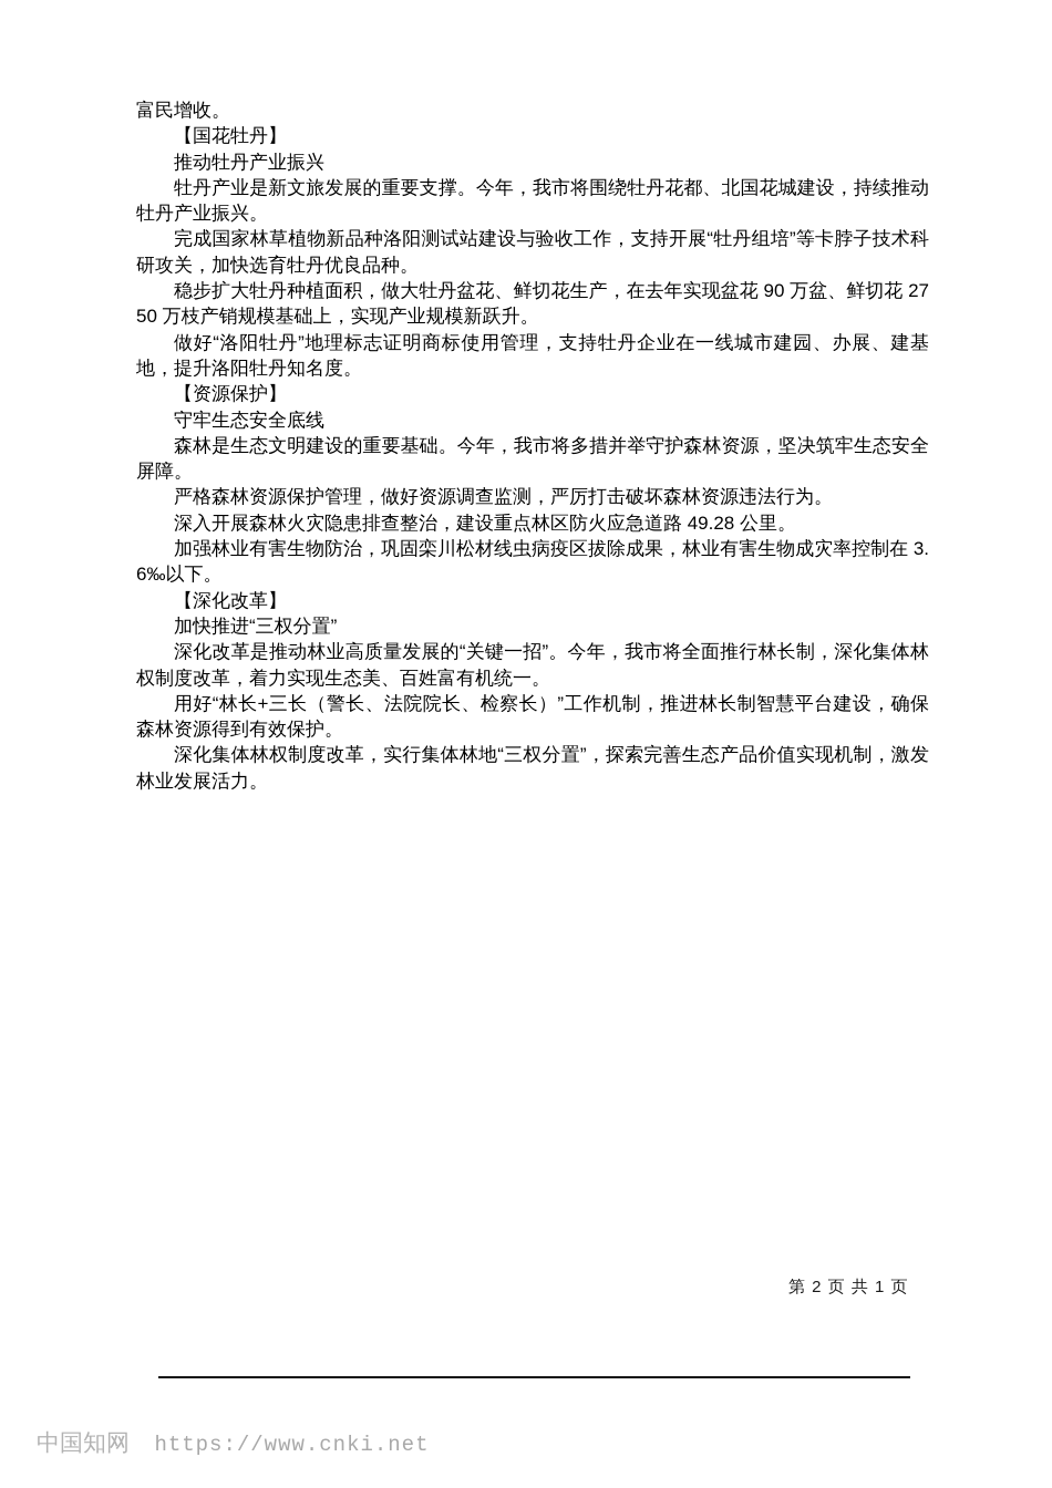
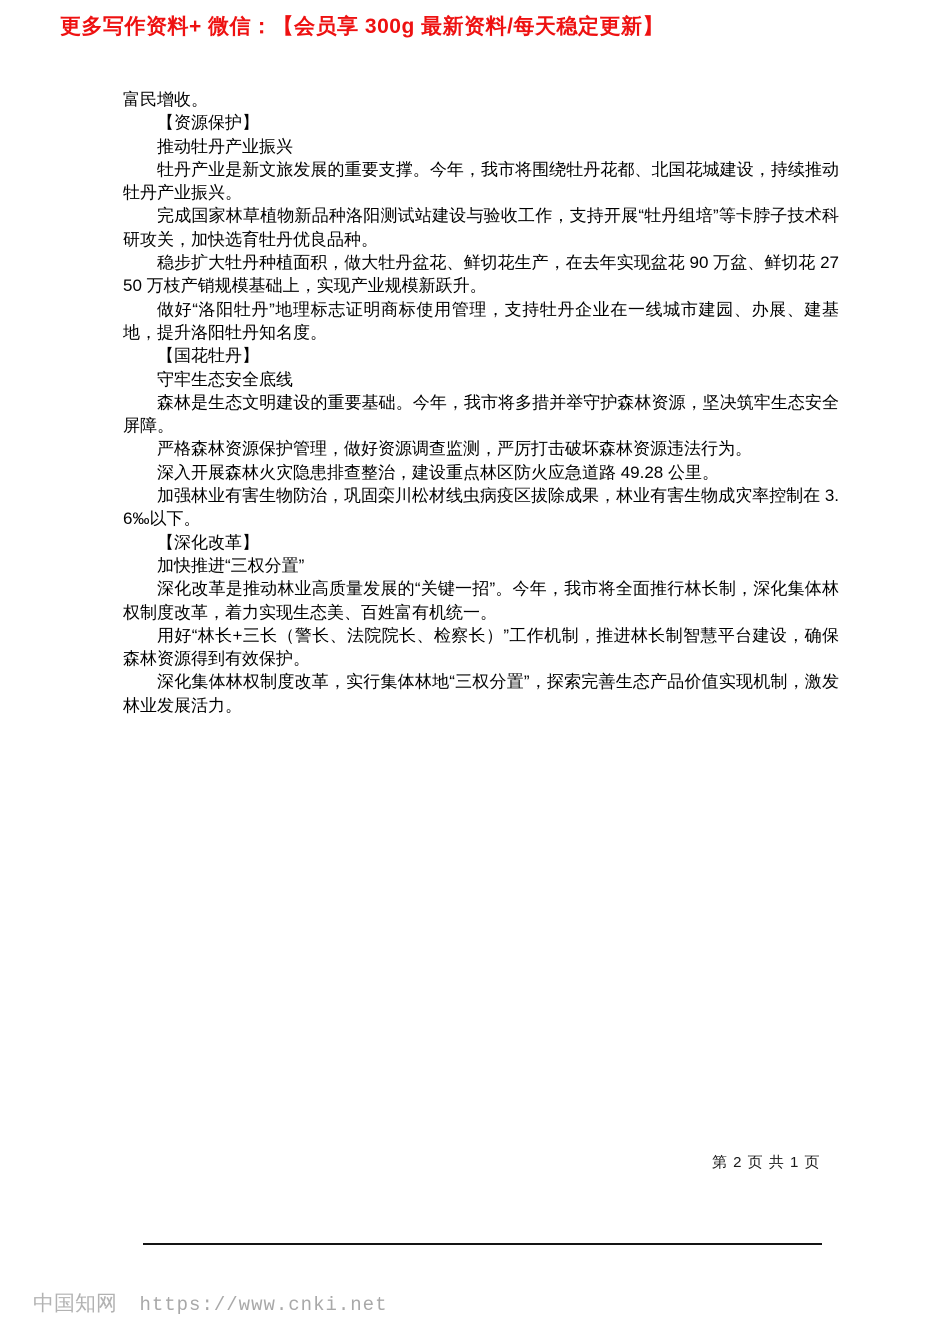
+ 更多写作资料+ 微信：【会员享 300g 最新资料/每天稳定更新】
  富民增收。
- 【国花牡丹】
+ 【资源保护】
  推动牡丹产业振兴
  牡丹产业是新文旅发展的重要支撑。今年，我市将围绕牡丹花都、北国花城建设，持续推动牡丹产业振兴。
  完成国家林草植物新品种洛阳测试站建设与验收工作，支持开展“牡丹组培”等卡脖子技术科研攻关，加快选育牡丹优良品种。
  稳步扩大牡丹种植面积，做大牡丹盆花、鲜切花生产，在去年实现盆花 90 万盆、鲜切花 2750 万枝产销规模基础上，实现产业规模新跃升。
  做好“洛阳牡丹”地理标志证明商标使用管理，支持牡丹企业在一线城市建园、办展、建基地，提升洛阳牡丹知名度。
- 【资源保护】
+ 【国花牡丹】
  守牢生态安全底线
  森林是生态文明建设的重要基础。今年，我市将多措并举守护森林资源，坚决筑牢生态安全屏障。
  严格森林资源保护管理，做好资源调查监测，严厉打击破坏森林资源违法行为。
  深入开展森林火灾隐患排查整治，建设重点林区防火应急道路 49.28 公里。
  加强林业有害生物防治，巩固栾川松材线虫病疫区拔除成果，林业有害生物成灾率控制在 3.6‰以下。
  【深化改革】
  加快推进“三权分置”
  深化改革是推动林业高质量发展的“关键一招”。今年，我市将全面推行林长制，深化集体林权制度改革，着力实现生态美、百姓富有机统一。
  用好“林长+三长（警长、法院院长、检察长）”工作机制，推进林长制智慧平台建设，确保森林资源得到有效保护。
  深化集体林权制度改革，实行集体林地“三权分置”，探索完善生态产品价值实现机制，激发林业发展活力。
  第 2 页 共 1 页
  中国知网 https://www.cnki.net
